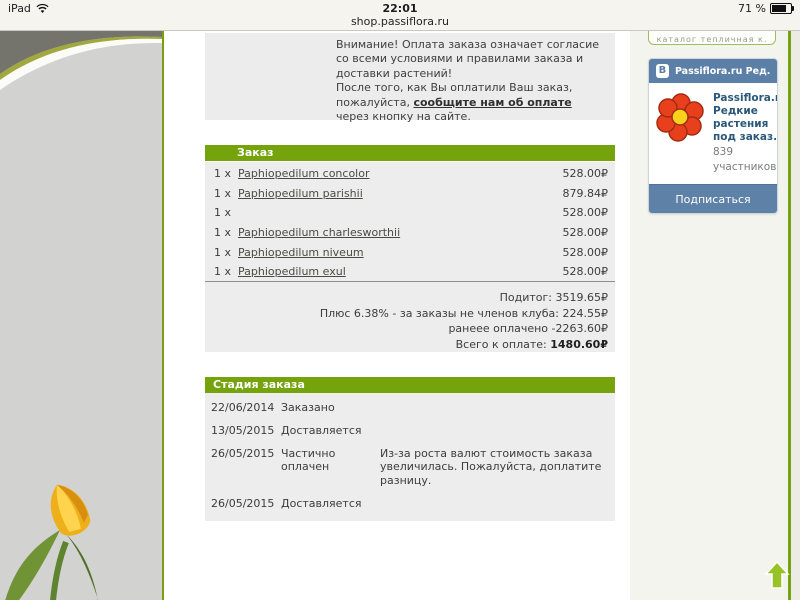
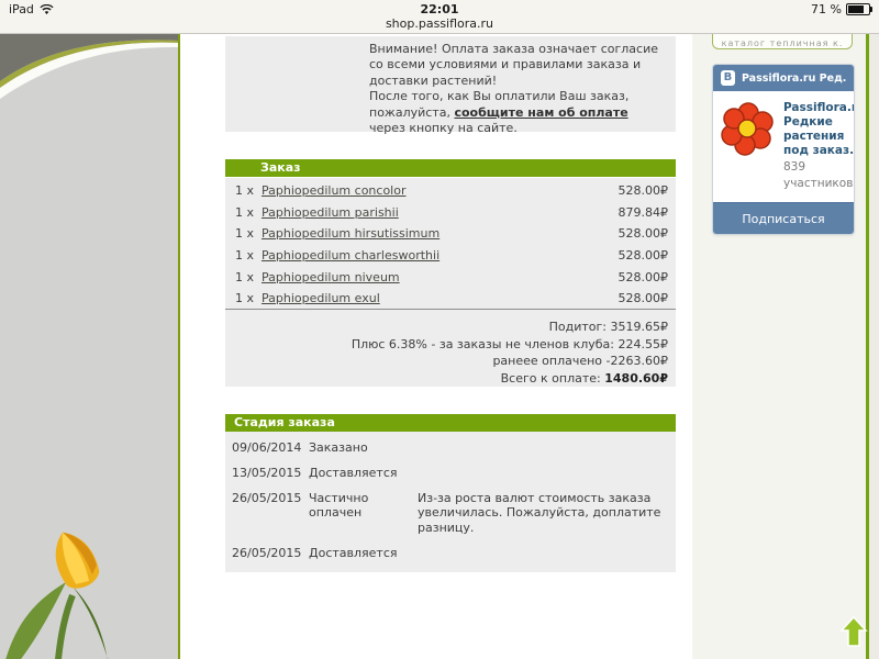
  Внимание! Оплата заказа означает согласие со всеми условиями и правилами заказа и доставки растений!
  После того, как Вы оплатили Ваш заказ, пожалуйста, сообщите нам об оплате через кнопку на сайте.
  Заказ
  1 x
  Paphiopedilum concolor
  528.00₽
  1 x
  Paphiopedilum parishii
  879.84₽
  1 x
+ Paphiopedilum hirsutissimum
  528.00₽
  1 x
  Paphiopedilum charlesworthii
  528.00₽
  1 x
  Paphiopedilum niveum
  528.00₽
  1 x
  Paphiopedilum exul
  528.00₽
  Подитог: 3519.65₽
  Плюс 6.38% - за заказы не членов клуба: 224.55₽
  ранеее оплачено -2263.60₽
  Всего к оплате: 1480.60₽
  Стадия заказа
- 22/06/2014
+ 09/06/2014
  Заказано
  13/05/2015
  Доставляется
  26/05/2015
  Частично оплачен
  Из-за роста валют стоимость заказа увеличилась. Пожалуйста, доплатите разницу.
  26/05/2015
  Доставляется
  каталог тепличная к.
  B
  Passiflora.ru Ред.
  Passiflora. Редкие растения под заказ.
  839
  участников
  Подписаться
  iPad
  22:01
  71 %
  shop.passiflora.ru
